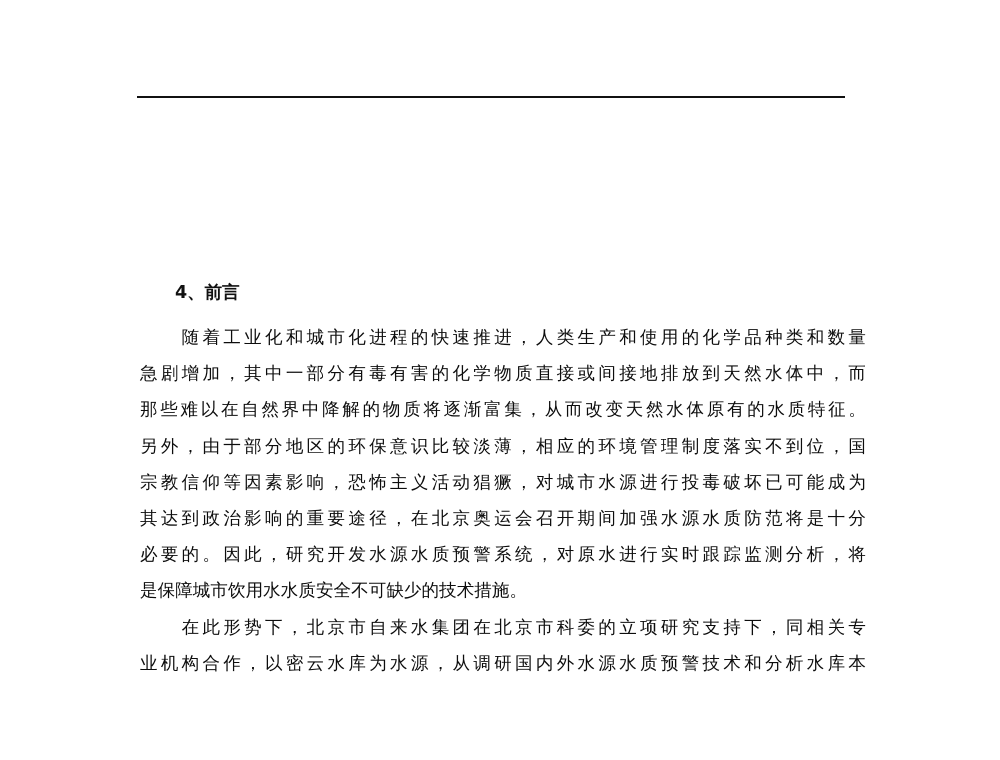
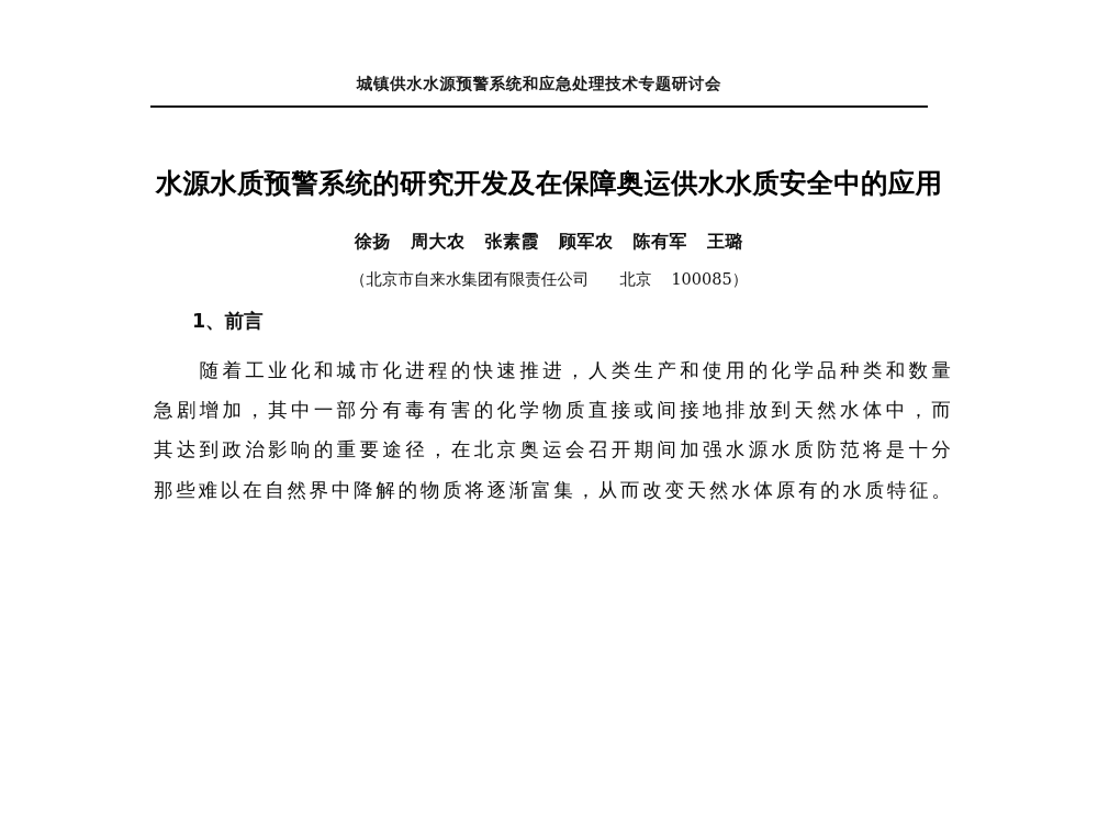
+ 城镇供水水源预警系统和应急处理技术专题研讨会
+ 水源水质预警系统的研究开发及在保障奥运供水水质安全中的应用
+ 徐扬 周大农 张素霞 顾军农 陈有军 王璐
+ （北京市自来水集团有限责任公司 北京 100085）
- 4、前言
+ 1、前言
  随着工业化和城市化进程的快速推进，人类生产和使用的化学品种类和数量
  急剧增加，其中一部分有毒有害的化学物质直接或间接地排放到天然水体中，而
- 那些难以在自然界中降解的物质将逐渐富集，从而改变天然水体原有的水质特征。
+ 其达到政治影响的重要途径，在北京奥运会召开期间加强水源水质防范将是十分
- 另外，由于部分地区的环保意识比较淡薄，相应的环境管理制度落实不到位，国
- 宗教信仰等因素影响，恐怖主义活动猖獗，对城市水源进行投毒破坏已可能成为
- 其达到政治影响的重要途径，在北京奥运会召开期间加强水源水质防范将是十分
+ 那些难以在自然界中降解的物质将逐渐富集，从而改变天然水体原有的水质特征。
- 必要的。因此，研究开发水源水质预警系统，对原水进行实时跟踪监测分析，将
- 是保障城市饮用水水质安全不可缺少的技术措施。
- 在此形势下，北京市自来水集团在北京市科委的立项研究支持下，同相关专
- 业机构合作，以密云水库为水源，从调研国内外水源水质预警技术和分析水库本
